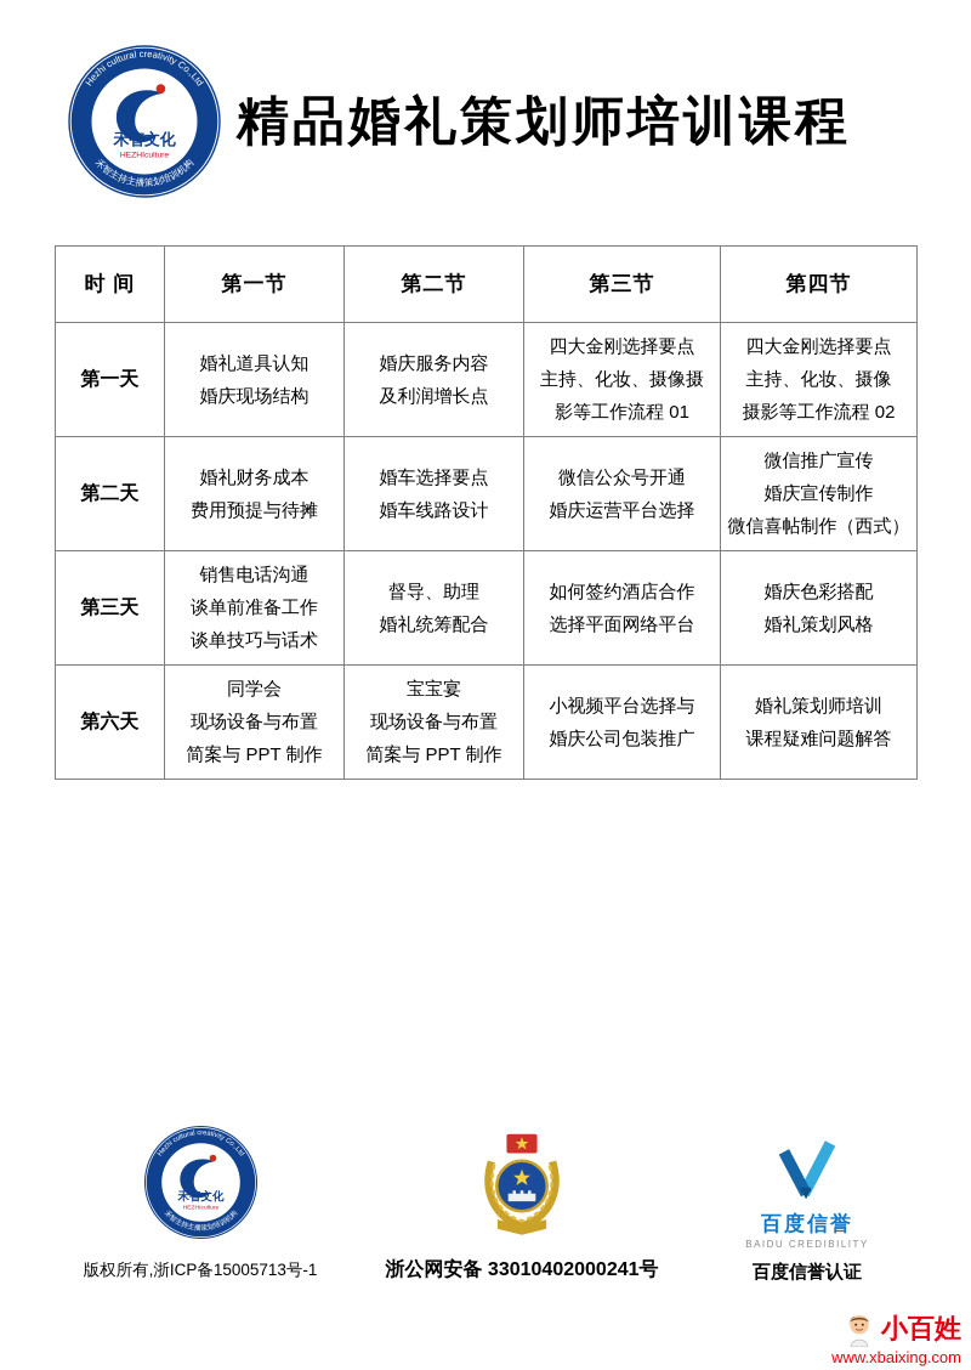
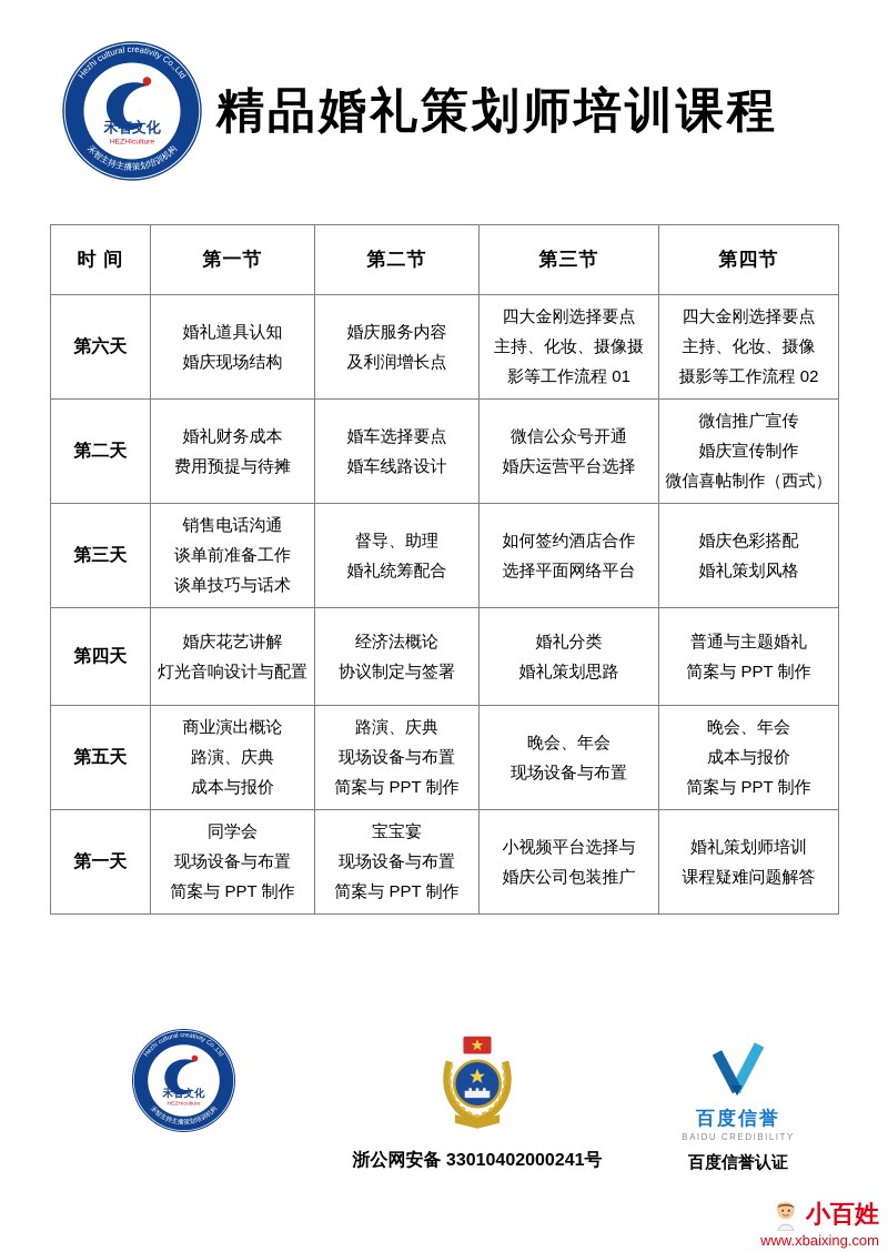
  精品婚礼策划师培训课程
  时 间	第一节	第二节	第三节	第四节
- 第一天	婚礼道具认知 婚庆现场结构	婚庆服务内容 及利润增长点	四大金刚选择要点 主持、化妆、摄像摄 影等工作流程 01	四大金刚选择要点 主持、化妆、摄像 摄影等工作流程 02
+ 第六天	婚礼道具认知 婚庆现场结构	婚庆服务内容 及利润增长点	四大金刚选择要点 主持、化妆、摄像摄 影等工作流程 01	四大金刚选择要点 主持、化妆、摄像 摄影等工作流程 02
  第二天	婚礼财务成本 费用预提与待摊	婚车选择要点 婚车线路设计	微信公众号开通 婚庆运营平台选择	微信推广宣传 婚庆宣传制作 微信喜帖制作（西式）
  第三天	销售电话沟通 谈单前准备工作 谈单技巧与话术	督导、助理 婚礼统筹配合	如何签约酒店合作 选择平面网络平台	婚庆色彩搭配 婚礼策划风格
+ 第四天	婚庆花艺讲解 灯光音响设计与配置	经济法概论 协议制定与签署	婚礼分类 婚礼策划思路	普通与主题婚礼 简案与 PPT 制作
+ 第五天	商业演出概论 路演、庆典 成本与报价	路演、庆典 现场设备与布置 简案与 PPT 制作	晚会、年会 现场设备与布置	晚会、年会 成本与报价 简案与 PPT 制作
- 第六天	同学会 现场设备与布置 简案与 PPT 制作	宝宝宴 现场设备与布置 简案与 PPT 制作	小视频平台选择与 婚庆公司包装推广	婚礼策划师培训 课程疑难问题解答
+ 第一天	同学会 现场设备与布置 简案与 PPT 制作	宝宝宴 现场设备与布置 简案与 PPT 制作	小视频平台选择与 婚庆公司包装推广	婚礼策划师培训 课程疑难问题解答
- 版权所有,浙ICP备15005713号-1
  浙公网安备 33010402000241号
  百度信誉
  BAIDU CREDIBILITY
  百度信誉认证
  小百姓
  www.xbaixing.com
